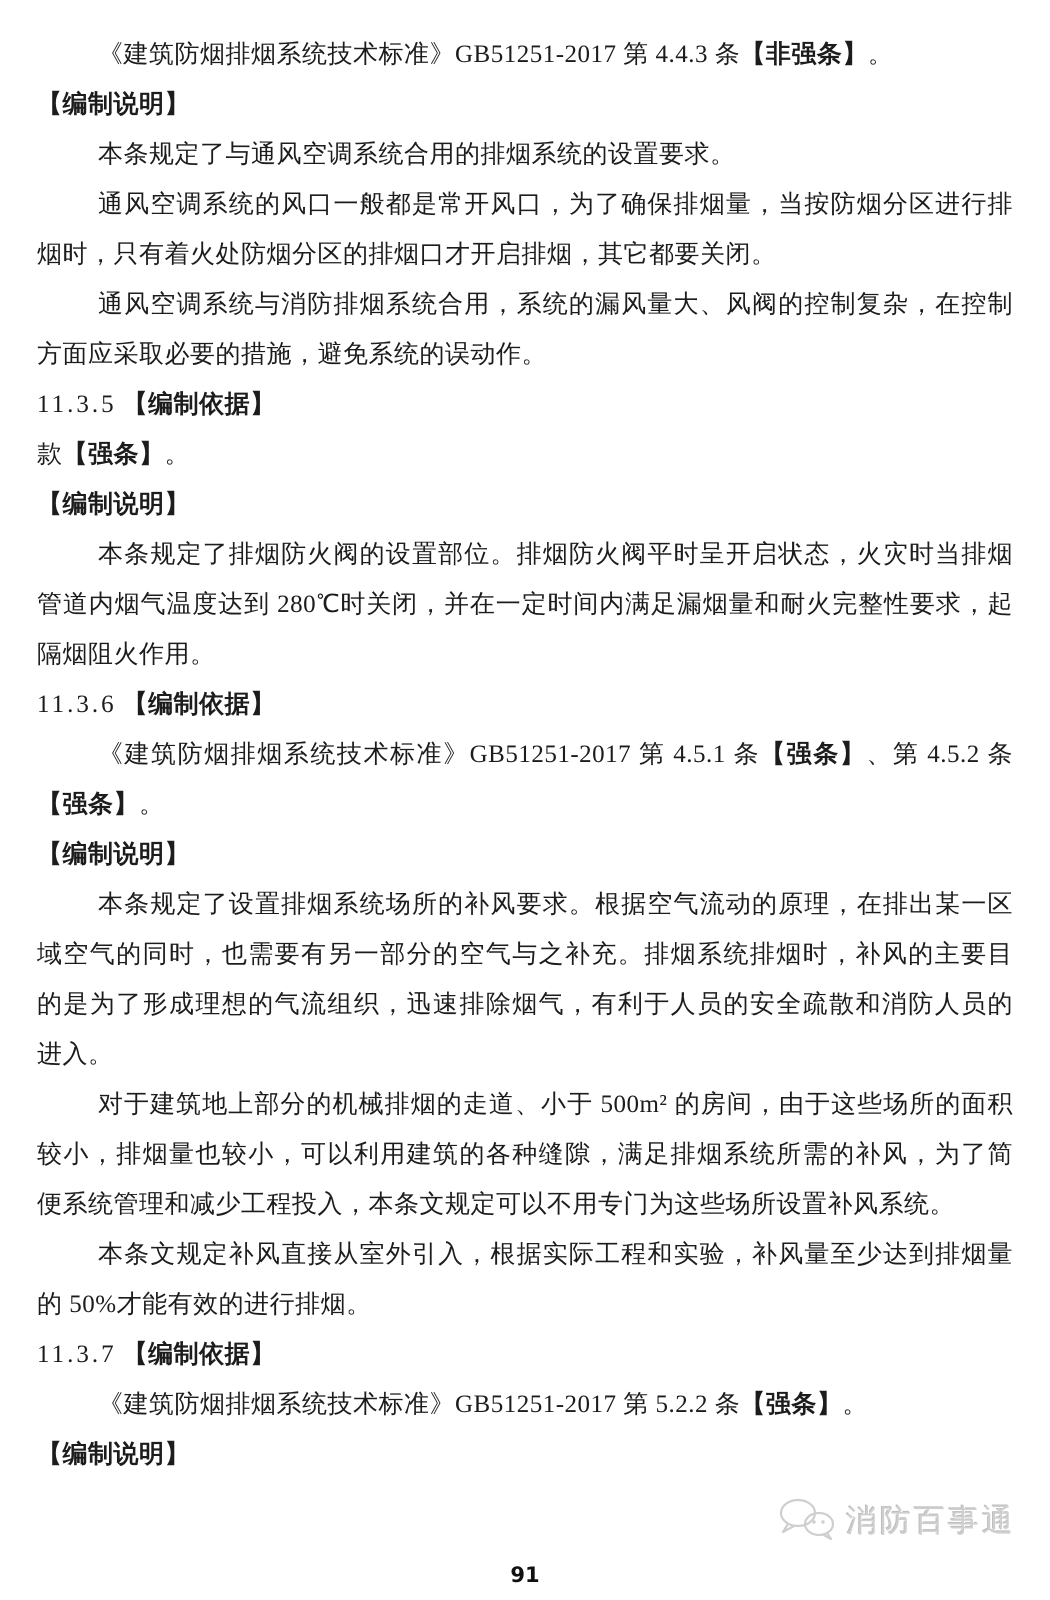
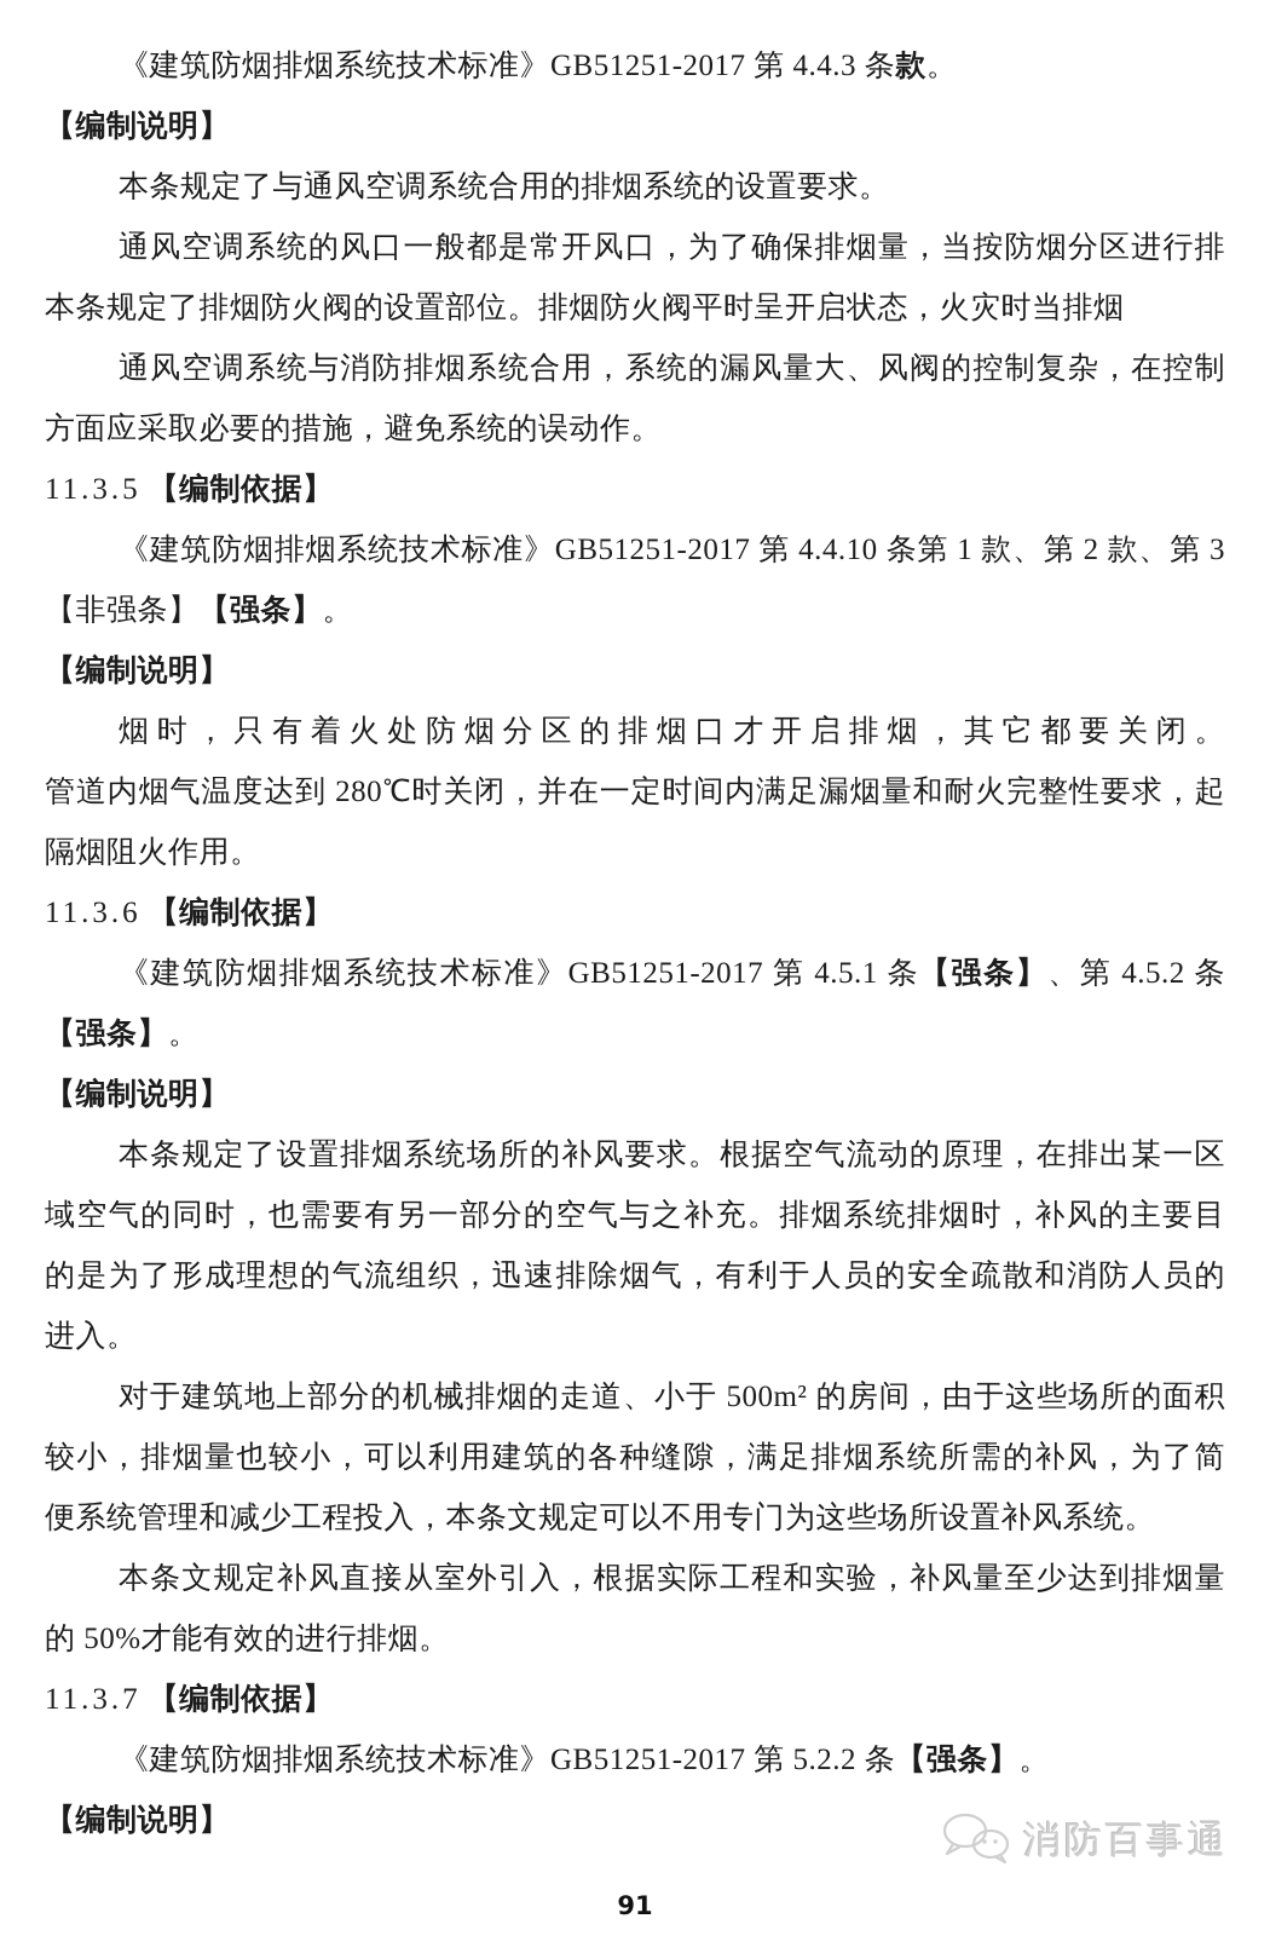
- 《建筑防烟排烟系统技术标准》GB51251-2017 第 4.4.3 条【非强条】。
+ 《建筑防烟排烟系统技术标准》GB51251-2017 第 4.4.3 条款。
  【编制说明】
  本条规定了与通风空调系统合用的排烟系统的设置要求。
  通风空调系统的风口一般都是常开风口，为了确保排烟量，当按防烟分区进行排
- 烟时，只有着火处防烟分区的排烟口才开启排烟，其它都要关闭。
+ 本条规定了排烟防火阀的设置部位。排烟防火阀平时呈开启状态，火灾时当排烟
  通风空调系统与消防排烟系统合用，系统的漏风量大、风阀的控制复杂，在控制
  方面应采取必要的措施，避免系统的误动作。
  11.3.5 【编制依据】
+ 《建筑防烟排烟系统技术标准》GB51251-2017 第 4.4.10 条第 1 款、第 2 款、第 3
- 款【强条】。
+ 【非强条】【强条】。
  【编制说明】
- 本条规定了排烟防火阀的设置部位。排烟防火阀平时呈开启状态，火灾时当排烟
+ 烟时，只有着火处防烟分区的排烟口才开启排烟，其它都要关闭。
  管道内烟气温度达到 280℃时关闭，并在一定时间内满足漏烟量和耐火完整性要求，起
  隔烟阻火作用。
  11.3.6 【编制依据】
  《建筑防烟排烟系统技术标准》GB51251-2017 第 4.5.1 条【强条】、第 4.5.2 条
  【强条】。
  【编制说明】
  本条规定了设置排烟系统场所的补风要求。根据空气流动的原理，在排出某一区
  域空气的同时，也需要有另一部分的空气与之补充。排烟系统排烟时，补风的主要目
  的是为了形成理想的气流组织，迅速排除烟气，有利于人员的安全疏散和消防人员的
  进入。
  对于建筑地上部分的机械排烟的走道、小于 500m² 的房间，由于这些场所的面积
  较小，排烟量也较小，可以利用建筑的各种缝隙，满足排烟系统所需的补风，为了简
  便系统管理和减少工程投入，本条文规定可以不用专门为这些场所设置补风系统。
  本条文规定补风直接从室外引入，根据实际工程和实验，补风量至少达到排烟量
  的 50%才能有效的进行排烟。
  11.3.7 【编制依据】
  《建筑防烟排烟系统技术标准》GB51251-2017 第 5.2.2 条【强条】。
  【编制说明】
  消防百事通
  91
